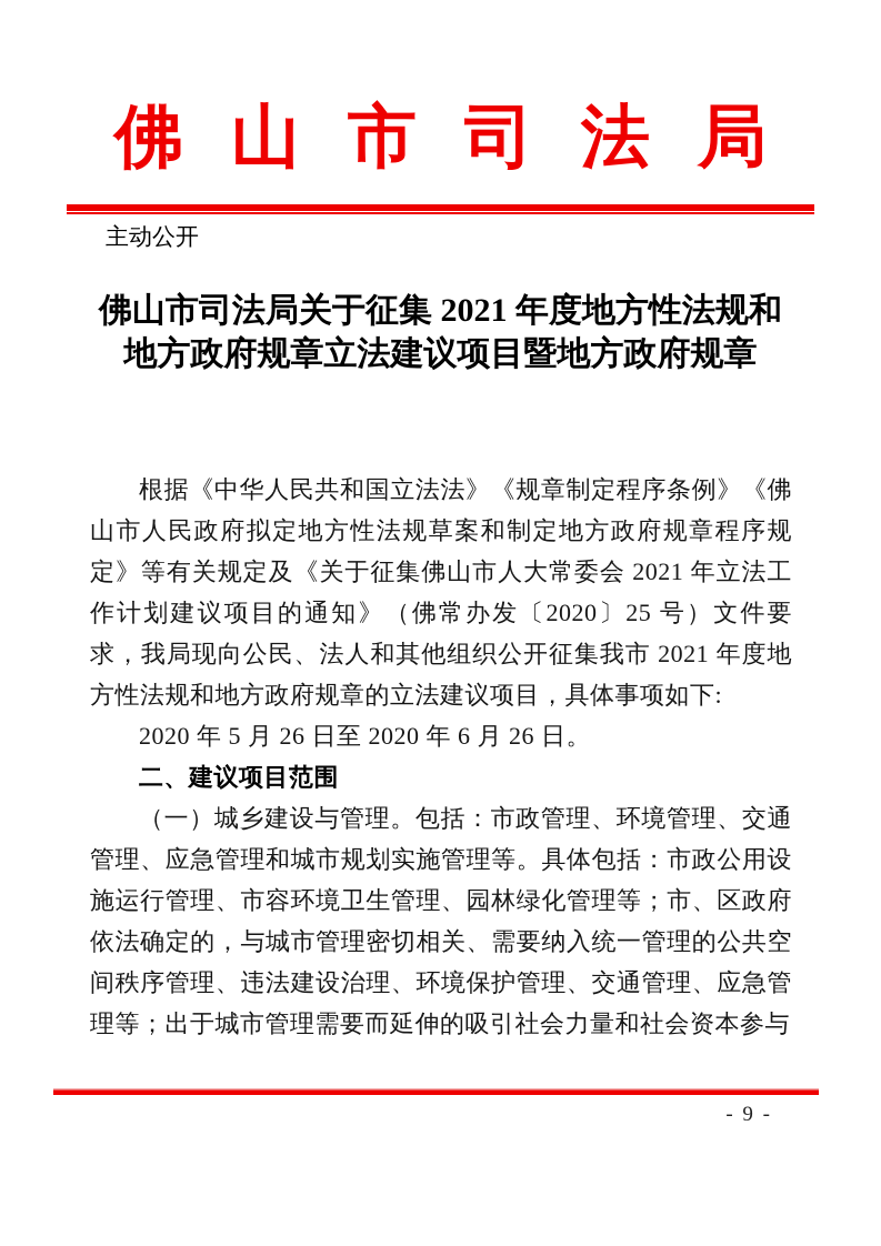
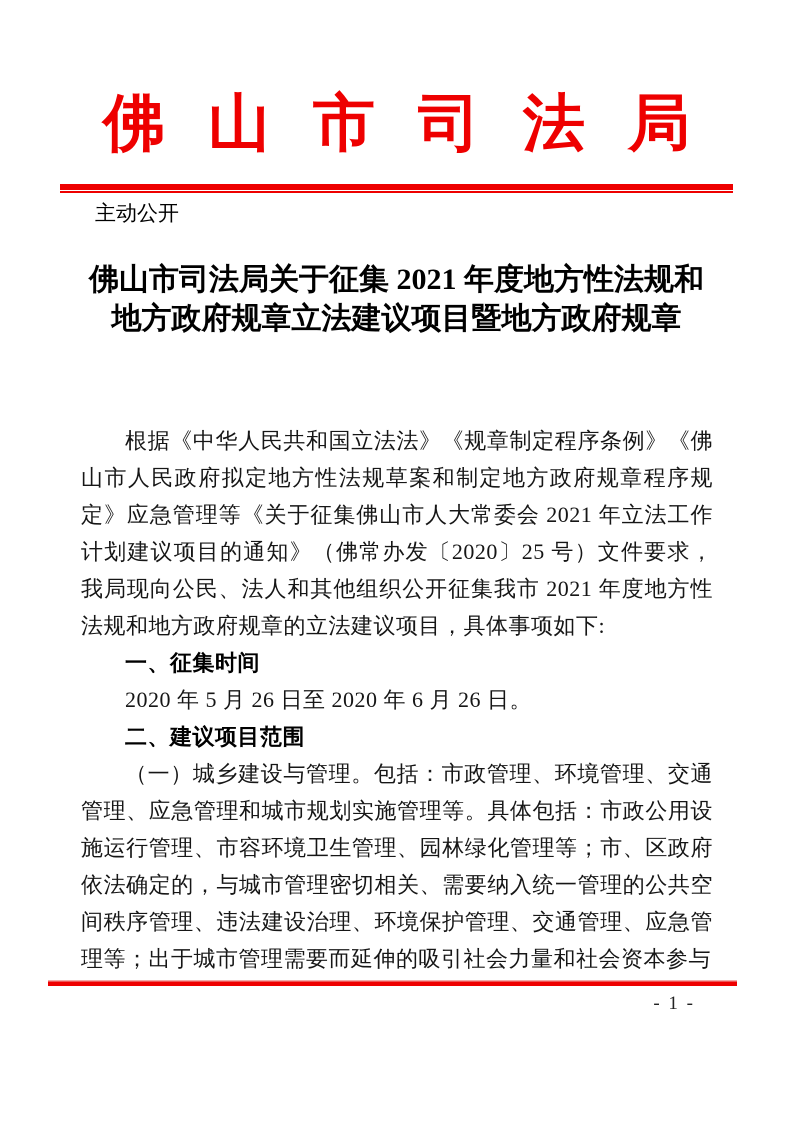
  佛山市司法局
  主动公开
  佛山市司法局关于征集 2021 年度地方性法规和
  地方政府规章立法建议项目暨地方政府规章
- 根据《中华人民共和国立法法》《规章制定程序条例》《佛山市人民政府拟定地方性法规草案和制定地方政府规章程序规定》等有关规定及《关于征集佛山市人大常委会 2021 年立法工作计划建议项目的通知》（佛常办发〔2020〕25 号）文件要求，我局现向公民、法人和其他组织公开征集我市 2021 年度地方性法规和地方政府规章的立法建议项目，具体事项如下:
+ 根据《中华人民共和国立法法》《规章制定程序条例》《佛山市人民政府拟定地方性法规草案和制定地方政府规章程序规定》应急管理等《关于征集佛山市人大常委会 2021 年立法工作计划建议项目的通知》（佛常办发〔2020〕25 号）文件要求，我局现向公民、法人和其他组织公开征集我市 2021 年度地方性法规和地方政府规章的立法建议项目，具体事项如下:
+ 一、征集时间
  2020 年 5 月 26 日至 2020 年 6 月 26 日。
  二、建议项目范围
  （一）城乡建设与管理。包括：市政管理、环境管理、交通管理、应急管理和城市规划实施管理等。具体包括：市政公用设施运行管理、市容环境卫生管理、园林绿化管理等；市、区政府依法确定的，与城市管理密切相关、需要纳入统一管理的公共空间秩序管理、违法建设治理、环境保护管理、交通管理、应急管理等；出于城市管理需要而延伸的吸引社会力量和社会资本参与
- - 9 -
+ - 1 -
